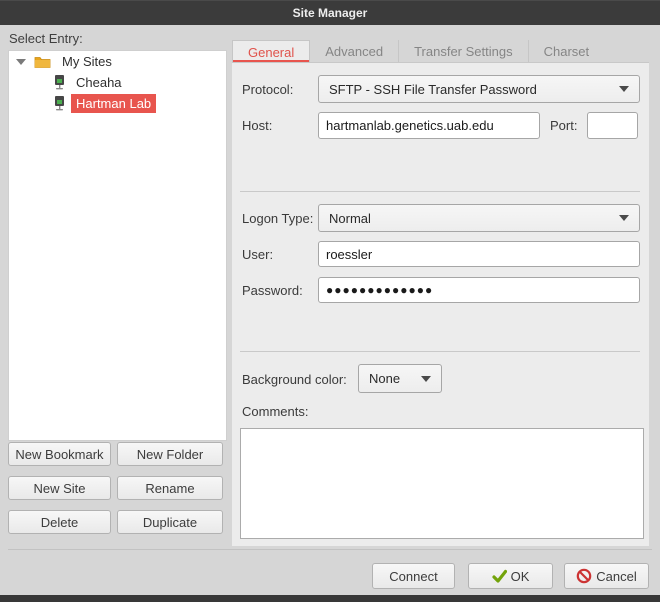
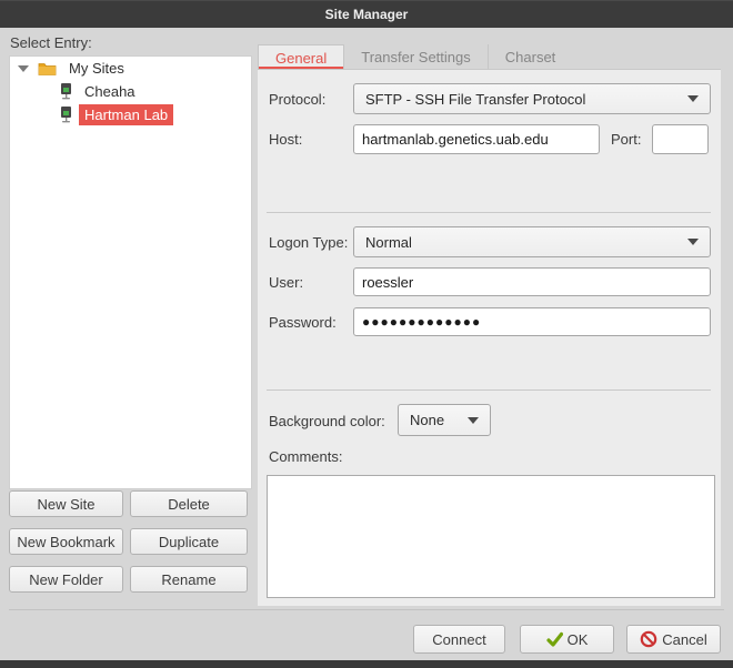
  Site Manager
  Select Entry:
  My Sites
  Cheaha
  Hartman Lab
- New Bookmark
+ New Site
- New Folder
+ Delete
- New Site
+ New Bookmark
- Rename
+ Duplicate
- Delete
+ New Folder
- Duplicate
+ Rename
  General
- Advanced
  Transfer Settings
  Charset
  Protocol:
- SFTP - SSH File Transfer Password
+ SFTP - SSH File Transfer Protocol
  Host:
  hartmanlab.genetics.uab.edu
  Port:
  Logon Type:
  Normal
  User:
  roessler
  Password:
  ●●●●●●●●●●●●●
  Background color:
  None
  Comments:
  Connect
  OK
  Cancel
